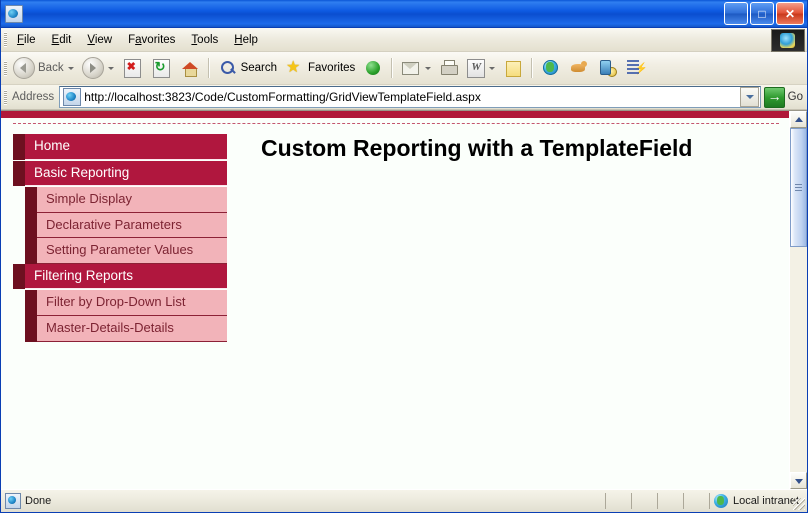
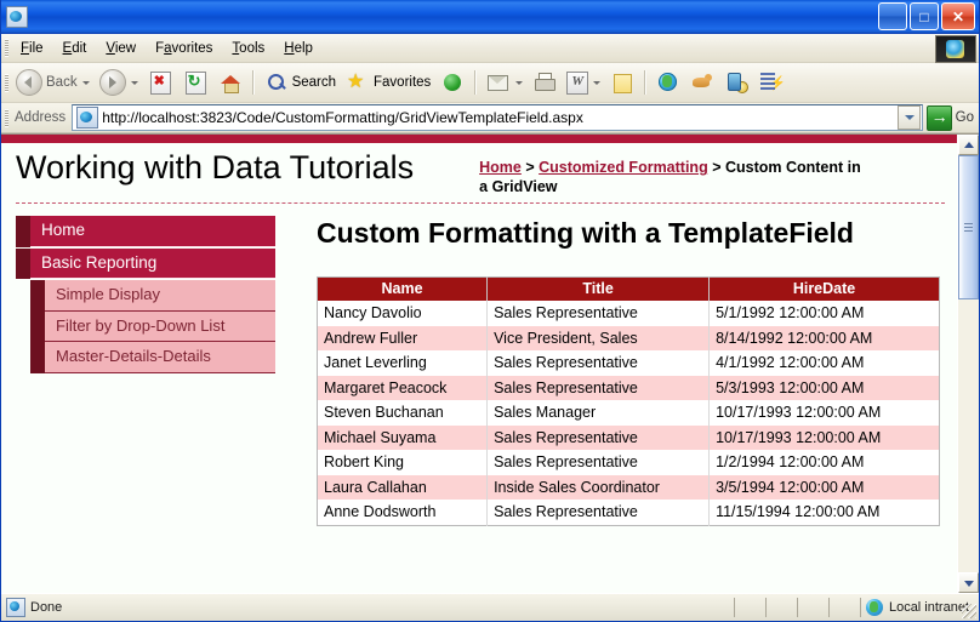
  _
  □
  ✕
  File
  Edit
  View
  Favorites
  Tools
  Help
  Back
  Search
  Favorites
  Address
  http://localhost:3823/Code/CustomFormatting/GridViewTemplateField.aspx
  Go
+ Working with Data Tutorials
+ Home > Customized Formatting > Custom Content in a GridView
  Home
  Basic Reporting
  Simple Display
- Declarative Parameters
- Setting Parameter Values
- Filtering Reports
  Filter by Drop-Down List
  Master-Details-Details
- Custom Reporting with a TemplateField
+ Custom Formatting with a TemplateField
+ Name	Title	HireDate
+ Nancy Davolio	Sales Representative	5/1/1992 12:00:00 AM
+ Andrew Fuller	Vice President, Sales	8/14/1992 12:00:00 AM
+ Janet Leverling	Sales Representative	4/1/1992 12:00:00 AM
+ Margaret Peacock	Sales Representative	5/3/1993 12:00:00 AM
+ Steven Buchanan	Sales Manager	10/17/1993 12:00:00 AM
+ Michael Suyama	Sales Representative	10/17/1993 12:00:00 AM
+ Robert King	Sales Representative	1/2/1994 12:00:00 AM
+ Laura Callahan	Inside Sales Coordinator	3/5/1994 12:00:00 AM
+ Anne Dodsworth	Sales Representative	11/15/1994 12:00:00 AM
  Done
  Local intran
